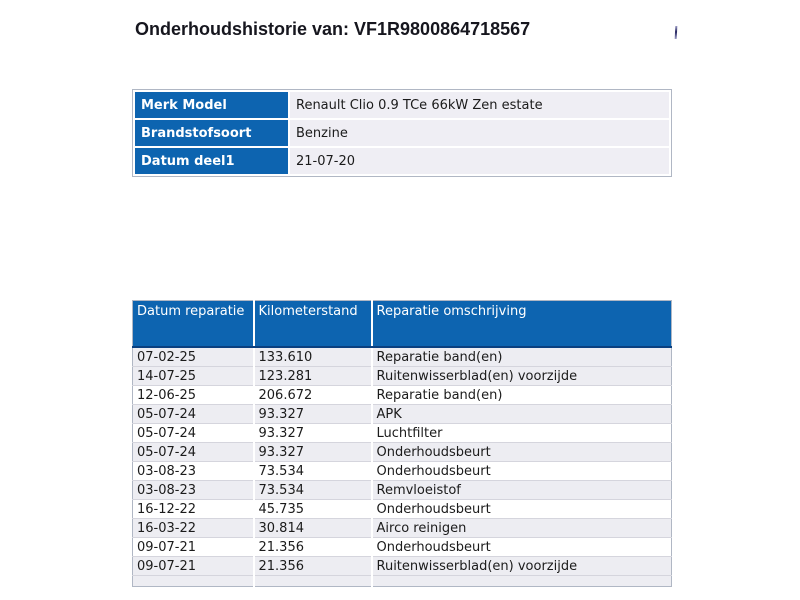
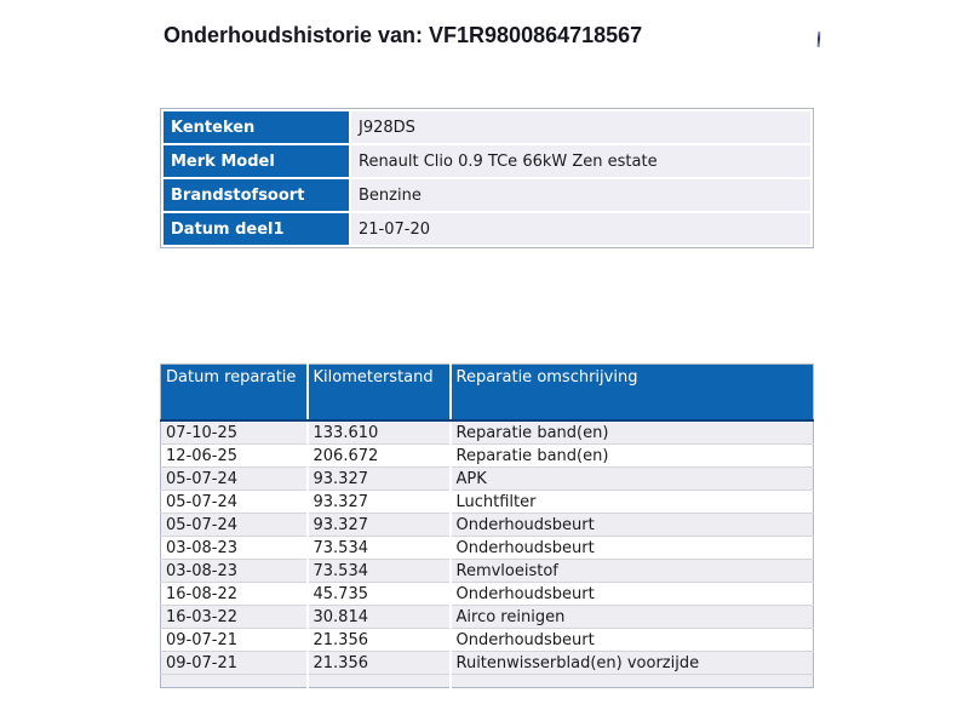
  Onderhoudshistorie van: VF1R9800864718567
+ Kenteken	J928DS
  Merk Model	Renault Clio 0.9 TCe 66kW Zen estate
  Brandstofsoort	Benzine
  Datum deel1	21-07-20
  Datum reparatie	Kilometerstand	Reparatie omschrijving
- 07-02-25	133.610	Reparatie band(en)
+ 07-10-25	133.610	Reparatie band(en)
- 14-07-25	123.281	Ruitenwisserblad(en) voorzijde
  12-06-25	206.672	Reparatie band(en)
  05-07-24	93.327	APK
  05-07-24	93.327	Luchtfilter
  05-07-24	93.327	Onderhoudsbeurt
  03-08-23	73.534	Onderhoudsbeurt
  03-08-23	73.534	Remvloeistof
- 16-12-22	45.735	Onderhoudsbeurt
+ 16-08-22	45.735	Onderhoudsbeurt
  16-03-22	30.814	Airco reinigen
  09-07-21	21.356	Onderhoudsbeurt
  09-07-21	21.356	Ruitenwisserblad(en) voorzijde
